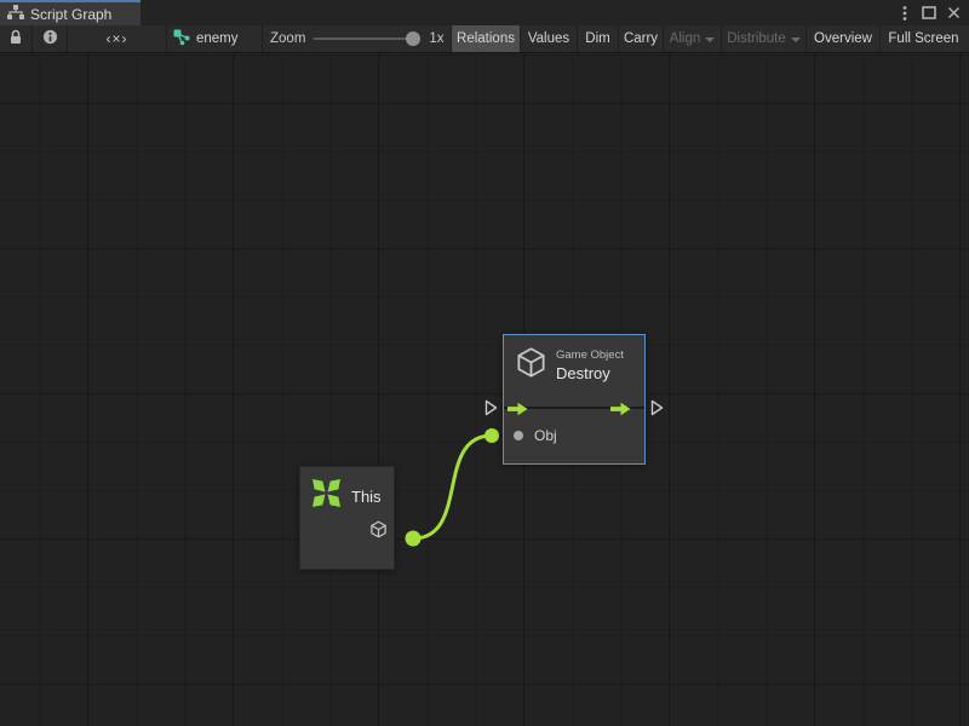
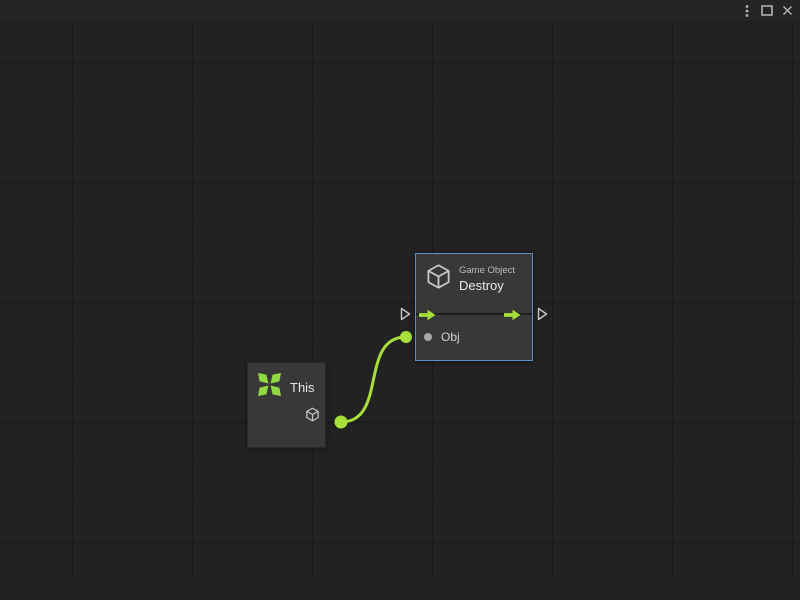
- Script Graph
- ‹×›
- enemy
- Zoom
- 1x
- Relations
- Values
- Dim
- Carry
- Align
- Distribute
- Overview
- Full Screen
  This
  Game Object
  Destroy
  Obj
